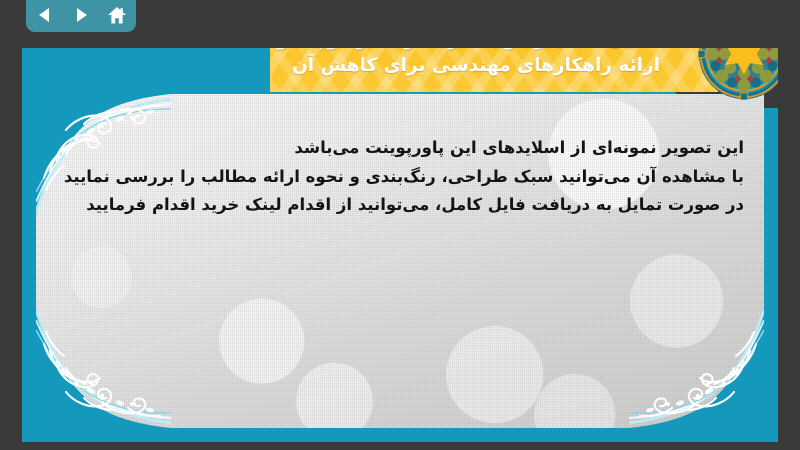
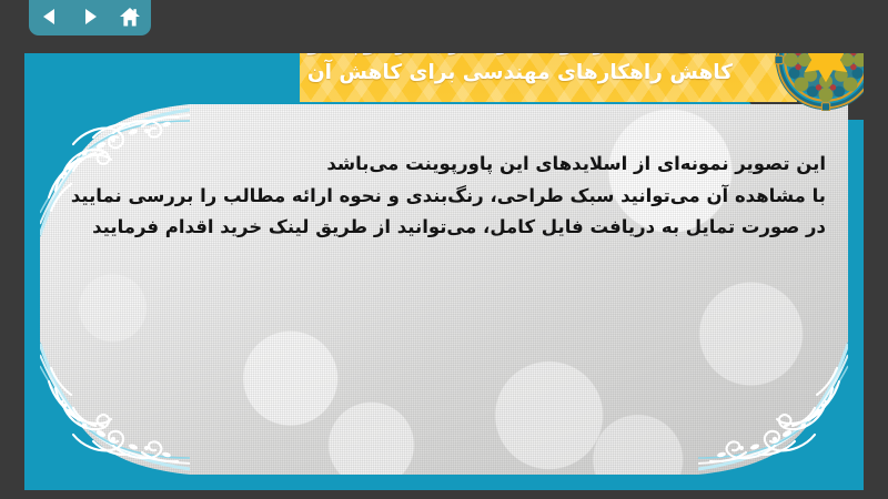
- ارائه راهکارهای مهندسی برای کاهش آن
+ کاهش راهکارهای مهندسی برای کاهش آن
  این تصویر نمونه‌ای از اسلایدهای این پاورپوینت می‌باشد
  با مشاهده آن می‌توانید سبک طراحی، رنگ‌بندی و نحوه ارائه مطالب را بررسی نمایید
- در صورت تمایل به دریافت فایل کامل، می‌توانید از اقدام لینک خرید اقدام فرمایید
+ در صورت تمایل به دریافت فایل کامل، می‌توانید از طریق لینک خرید اقدام فرمایید
